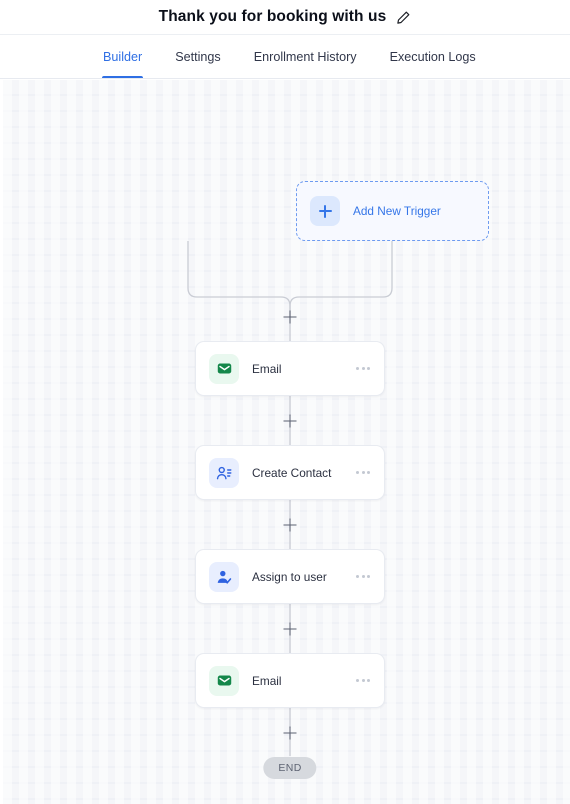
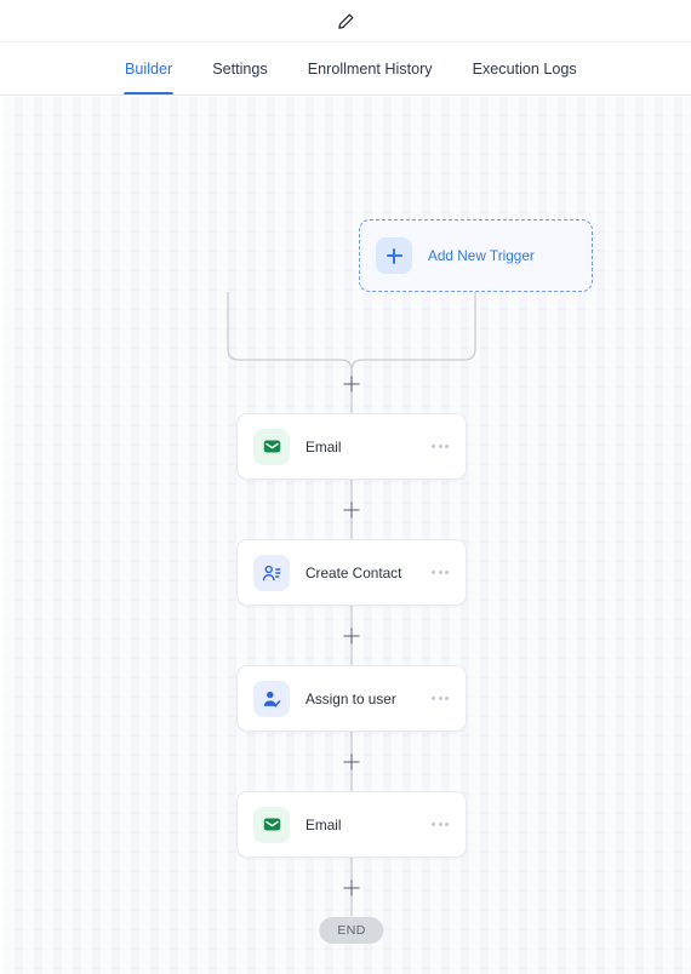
- Thank you for booking with us
  Builder
  Settings
  Enrollment History
  Execution Logs
  Add New Trigger
  Email
  Create Contact
  Assign to user
  Email
  END
